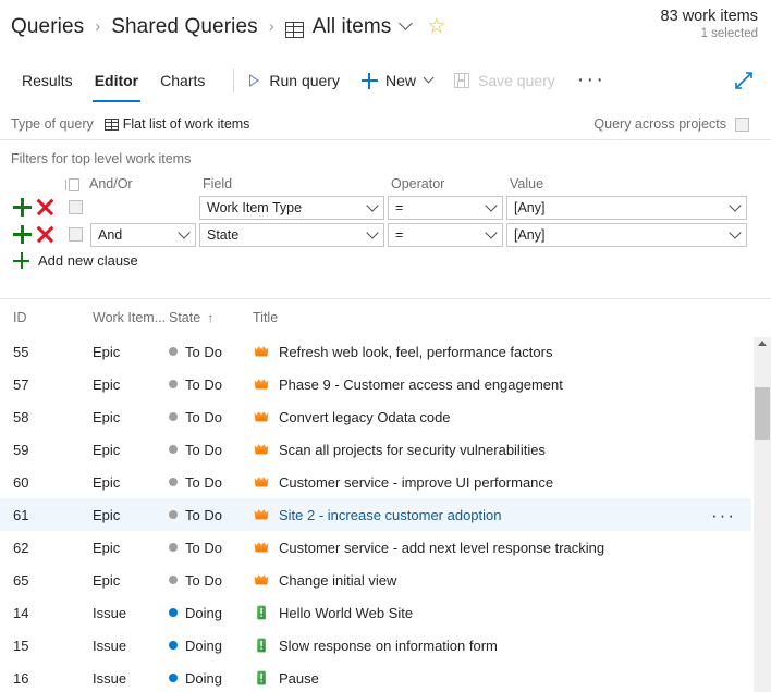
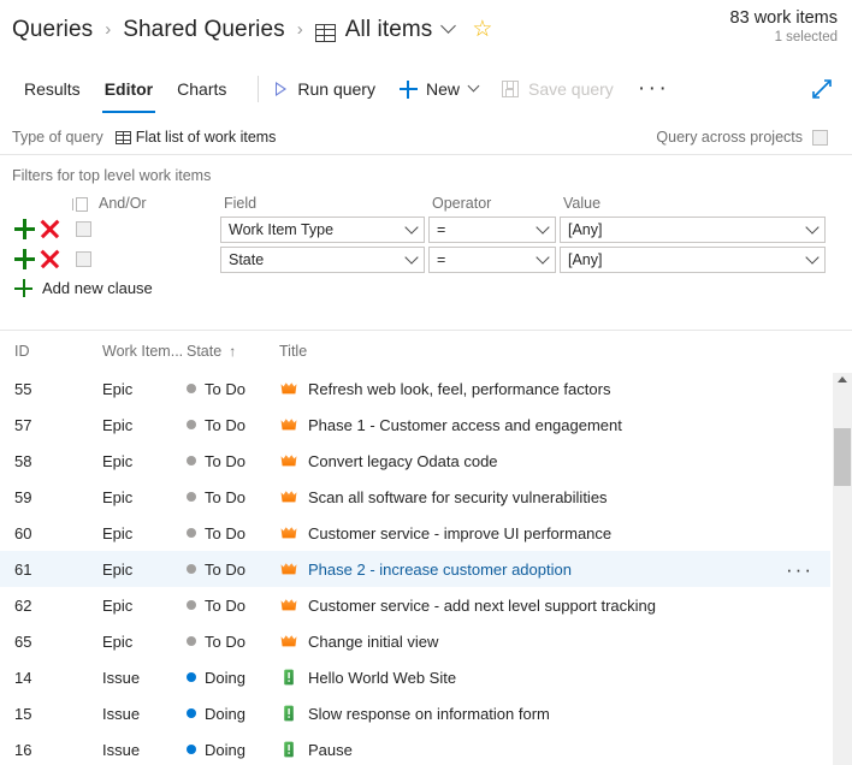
  Queries
  ›
  Shared Queries
  ›
  All items
  ☆
  83 work items
  1 selected
  Results
  Editor
  Charts
  Run query
  New
  Save query
  ···
  Type of query
  Flat list of work items
  Query across projects
  Filters for top level work items
  And/Or
  Field
  Operator
  Value
  Work Item Type
  =
  [Any]
- And
  State
  =
  [Any]
  Add new clause
  ID
  Work Item...
  State ↑
  Title
  55
  Epic
  To Do
  Refresh web look, feel, performance factors
  57
  Epic
  To Do
- Phase 9 - Customer access and engagement
+ Phase 1 - Customer access and engagement
  58
  Epic
  To Do
  Convert legacy Odata code
  59
  Epic
  To Do
- Scan all projects for security vulnerabilities
+ Scan all software for security vulnerabilities
  60
  Epic
  To Do
  Customer service - improve UI performance
  61
  Epic
  To Do
- Site 2 - increase customer adoption
+ Phase 2 - increase customer adoption
  ···
  62
  Epic
  To Do
- Customer service - add next level response tracking
+ Customer service - add next level support tracking
  65
  Epic
  To Do
  Change initial view
  14
  Issue
  Doing
  Hello World Web Site
  15
  Issue
  Doing
  Slow response on information form
  16
  Issue
  Doing
  Pause
